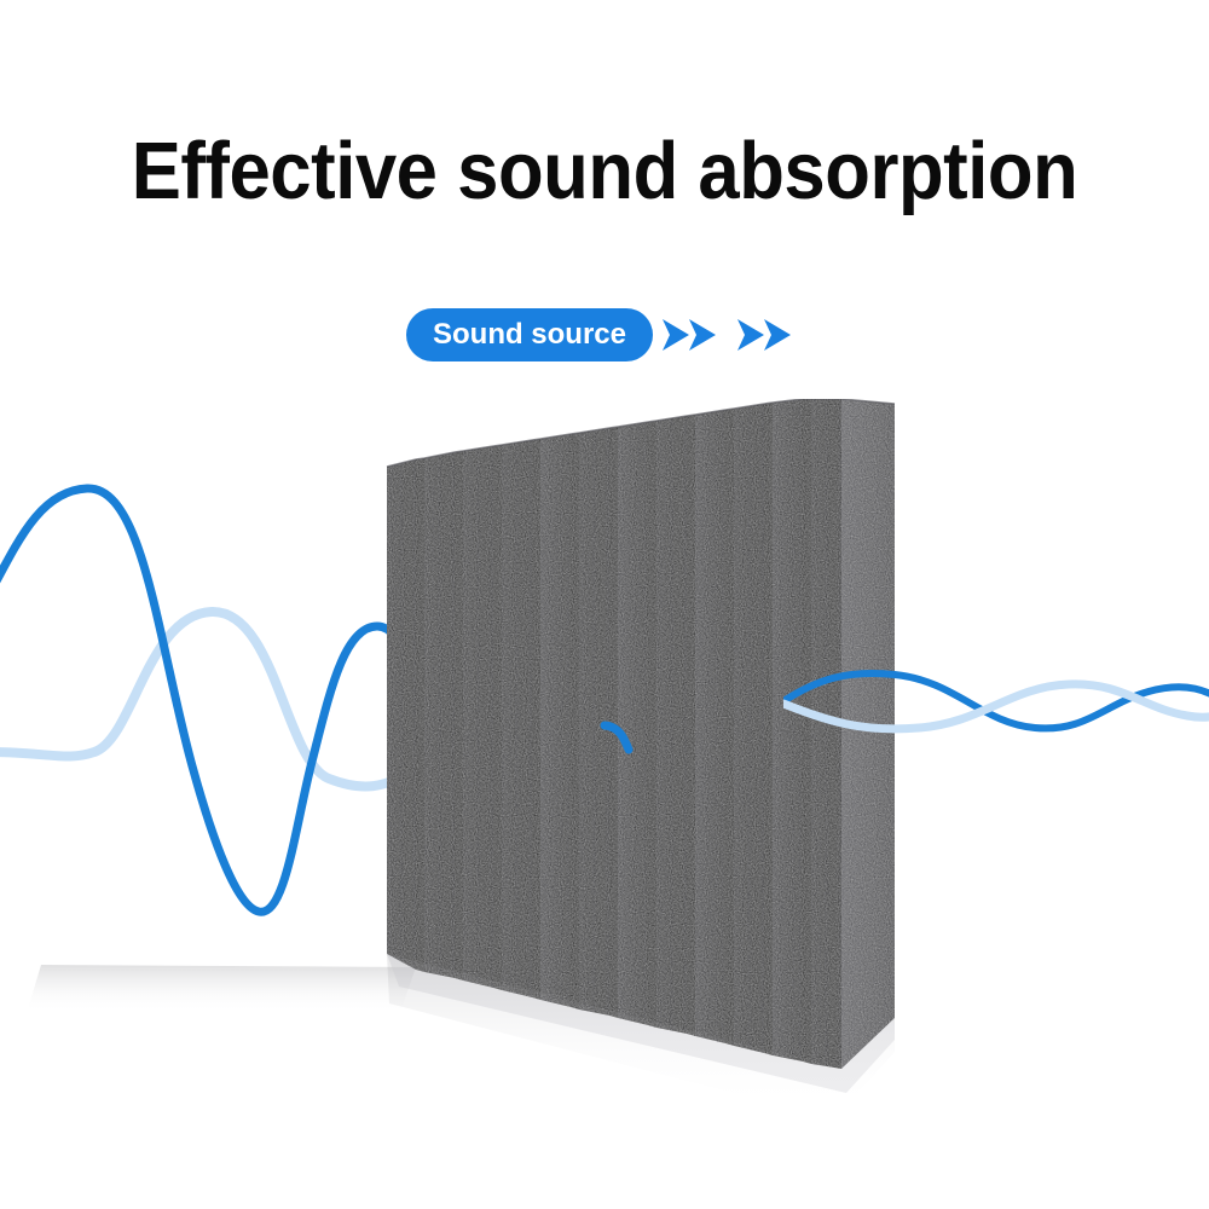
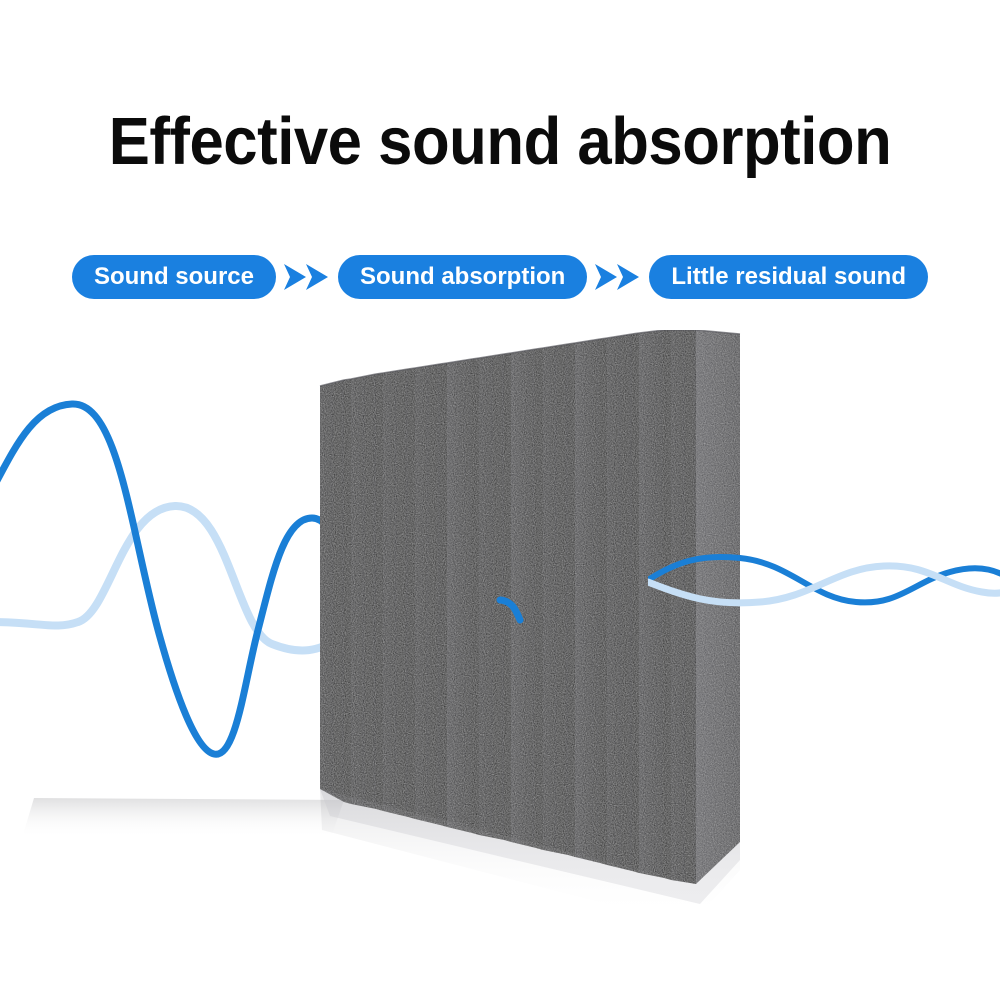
  Effective sound absorption
  Sound source
+ Sound absorption
+ Little residual sound
